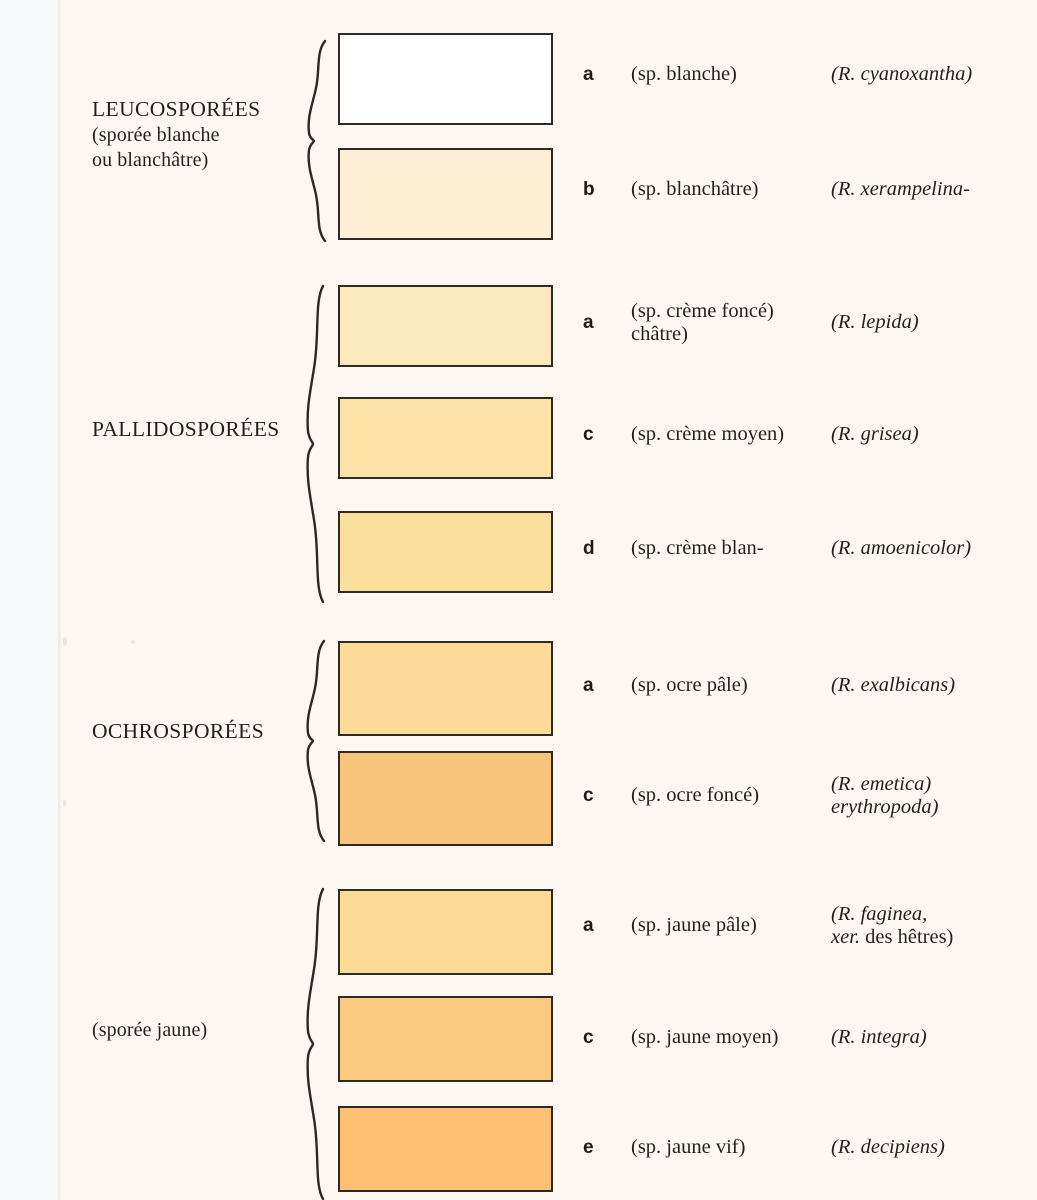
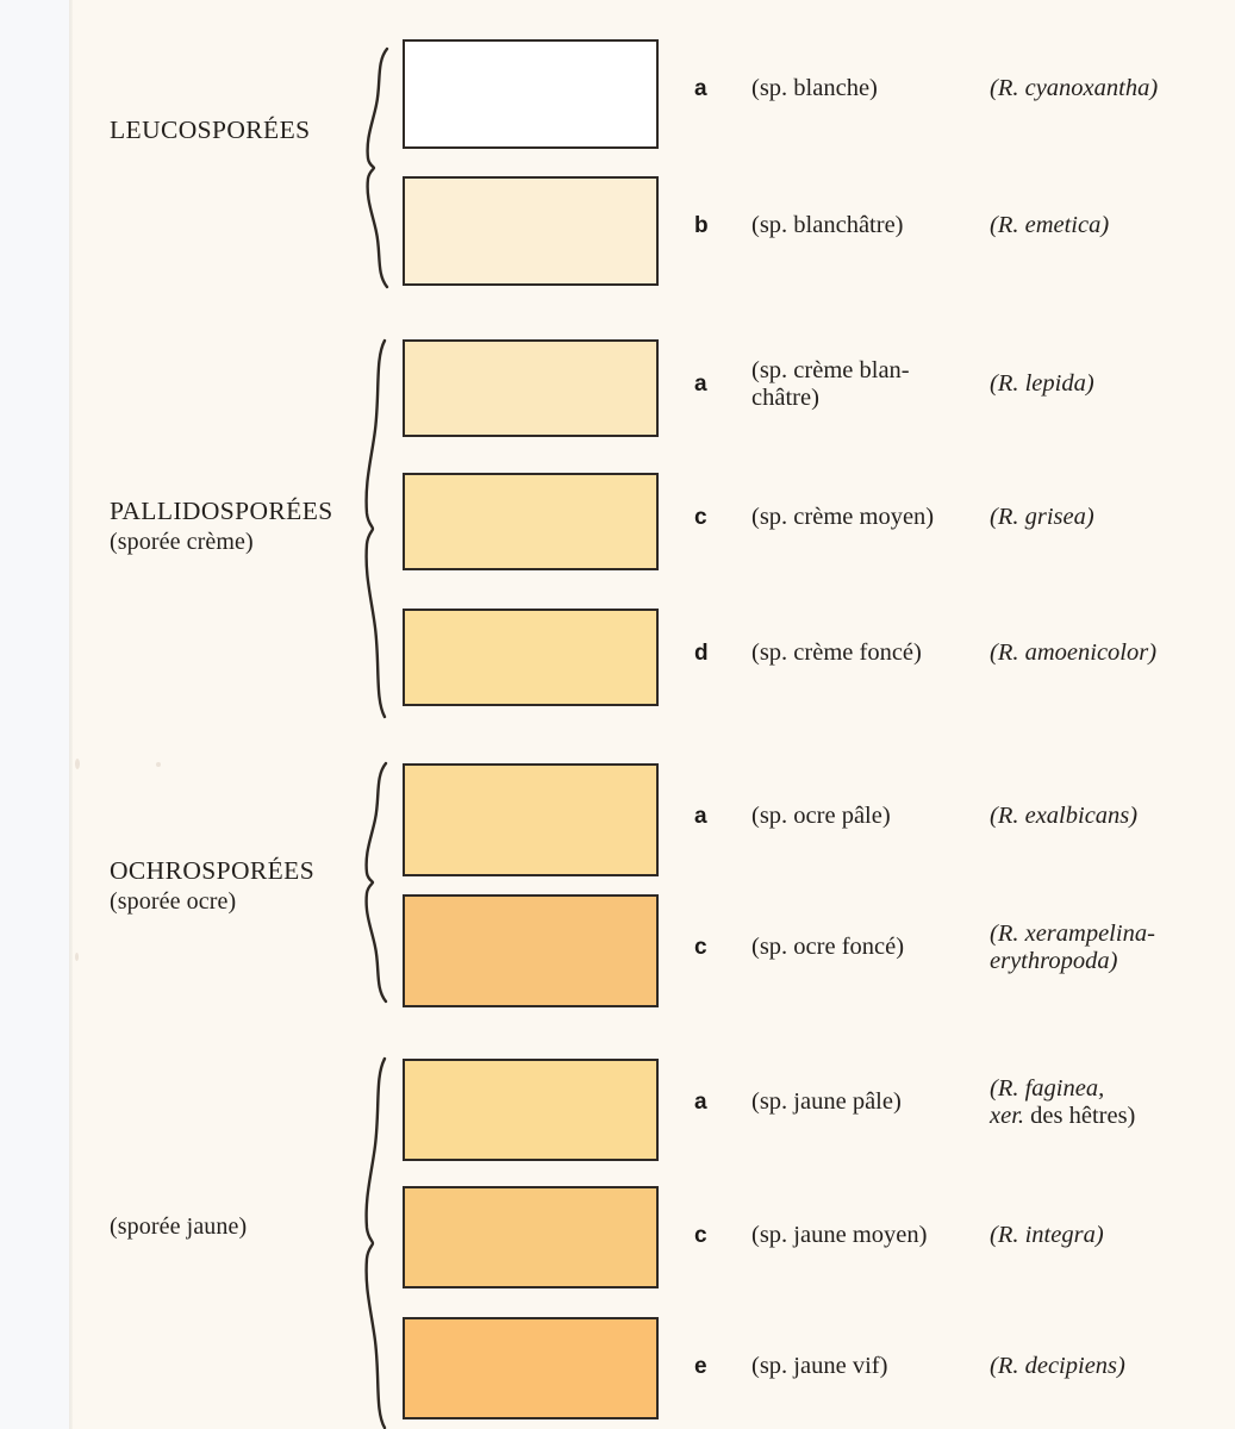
  LEUCOSPORÉES
- (sporée blanche
- ou blanchâtre)
  a
  (sp. blanche)
  (R. cyanoxantha)
  b
  (sp. blanchâtre)
- (R. xerampelina-
+ (R. emetica)
  PALLIDOSPORÉES
+ (sporée crème)
  a
- (sp. crème foncé)
+ (sp. crème blan-
  châtre)
  (R. lepida)
  c
  (sp. crème moyen)
  (R. grisea)
  d
- (sp. crème blan-
+ (sp. crème foncé)
  (R. amoenicolor)
  OCHROSPORÉES
+ (sporée ocre)
  a
  (sp. ocre pâle)
  (R. exalbicans)
  c
  (sp. ocre foncé)
- (R. emetica)
+ (R. xerampelina-
  erythropoda)
  (sporée jaune)
  a
  (sp. jaune pâle)
  (R. faginea,
  xer. des hêtres)
  c
  (sp. jaune moyen)
  (R. integra)
  e
  (sp. jaune vif)
  (R. decipiens)
